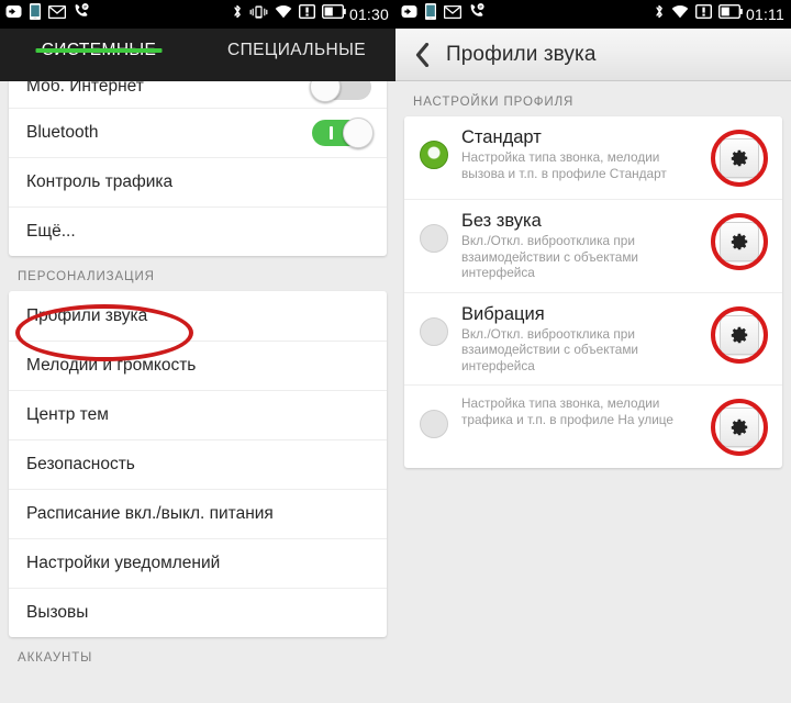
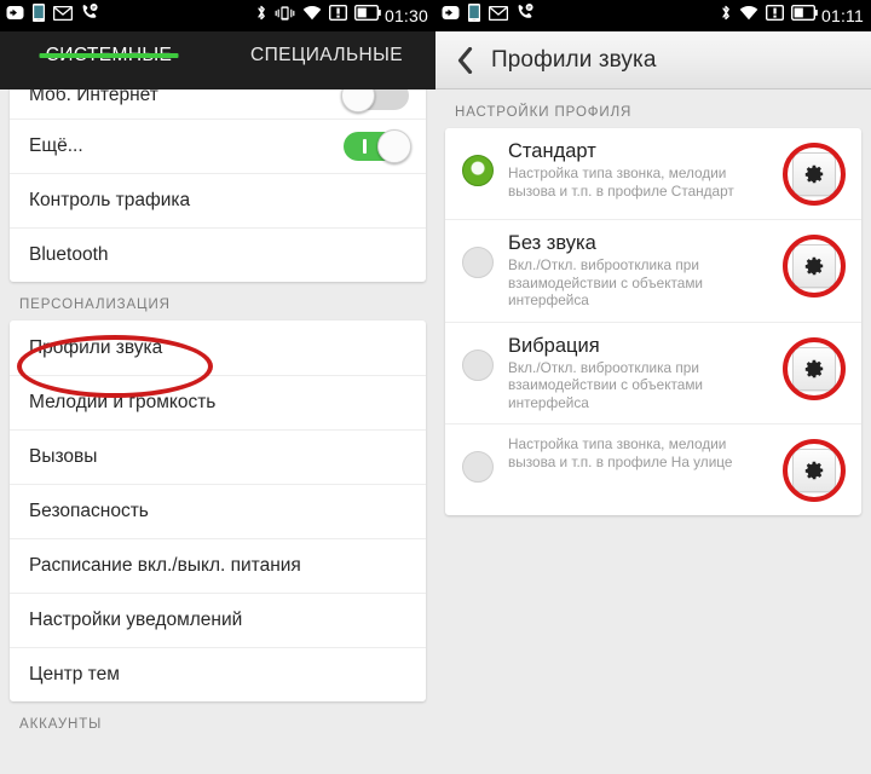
  01:30
  СПЕЦИАЛЬНЫЕ
  Моб. Интернет
- Bluetooth
+ Ещё...
  Контроль трафика
- Ещё...
+ Bluetooth
  ПЕРСОНАЛИЗАЦИЯ
  Профили звука
  Мелодии и громкость
- Центр тем
+ Вызовы
  Безопасность
  Расписание вкл./выкл. питания
  Настройки уведомлений
- Вызовы
+ Центр тем
  АККАУНТЫ
  01:11
  Профили звука
  НАСТРОЙКИ ПРОФИЛЯ
  Стандарт
  Настройка типа звонка, мелодии вызова и т.п. в профиле Стандарт
  Без звука
  Вкл./Откл. виброотклика при взаимодействии с объектами интерфейса
  Вибрация
  Вкл./Откл. виброотклика при взаимодействии с объектами интерфейса
- Настройка типа звонка, мелодии трафика и т.п. в профиле На улице
+ Настройка типа звонка, мелодии вызова и т.п. в профиле На улице
